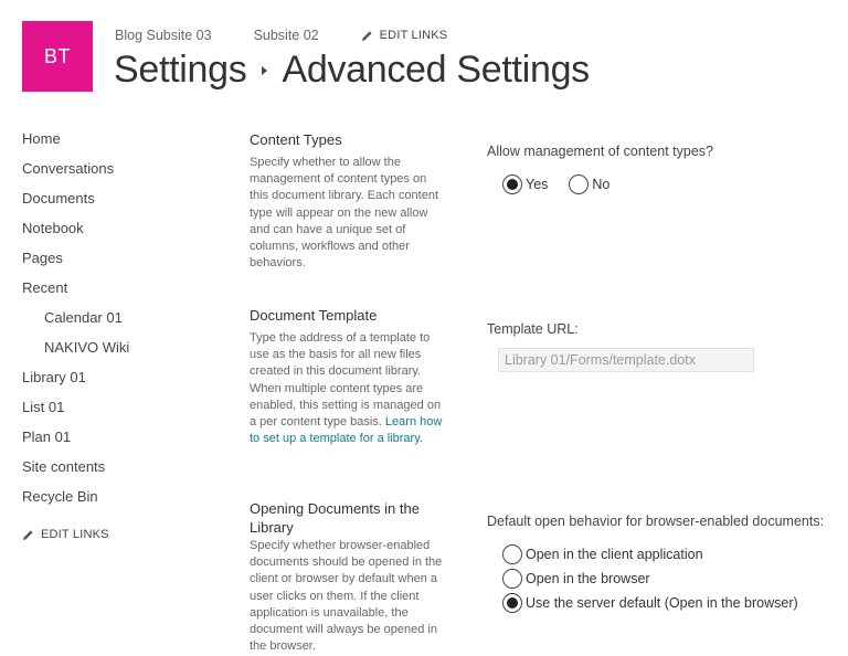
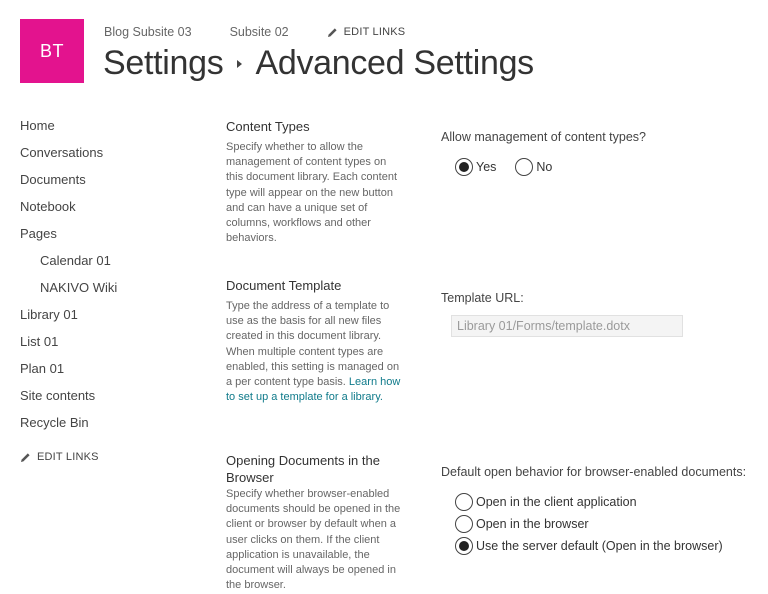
  BT
  Blog Subsite 03
  Subsite 02
  EDIT LINKS
  Settings
  Advanced Settings
  Home
  Conversations
  Documents
  Notebook
  Pages
- Recent
  Calendar 01
  NAKIVO Wiki
  Library 01
  List 01
  Plan 01
  Site contents
  Recycle Bin
  EDIT LINKS
  Content Types
- Specify whether to allow the management of content types on this document library. Each content type will appear on the new allow and can have a unique set of columns, workflows and other behaviors.
+ Specify whether to allow the management of content types on this document library. Each content type will appear on the new button and can have a unique set of columns, workflows and other behaviors.
  Allow management of content types?
  Yes
  No
  Document Template
  Type the address of a template to use as the basis for all new files created in this document library. When multiple content types are enabled, this setting is managed on a per content type basis. Learn how to set up a template for a library.
  Template URL:
  Library 01/Forms/template.dotx
- Opening Documents in the Library
+ Opening Documents in the Browser
  Specify whether browser-enabled documents should be opened in the client or browser by default when a user clicks on them. If the client application is unavailable, the document will always be opened in the browser.
  Default open behavior for browser-enabled documents:
  Open in the client application
  Open in the browser
  Use the server default (Open in the browser)
